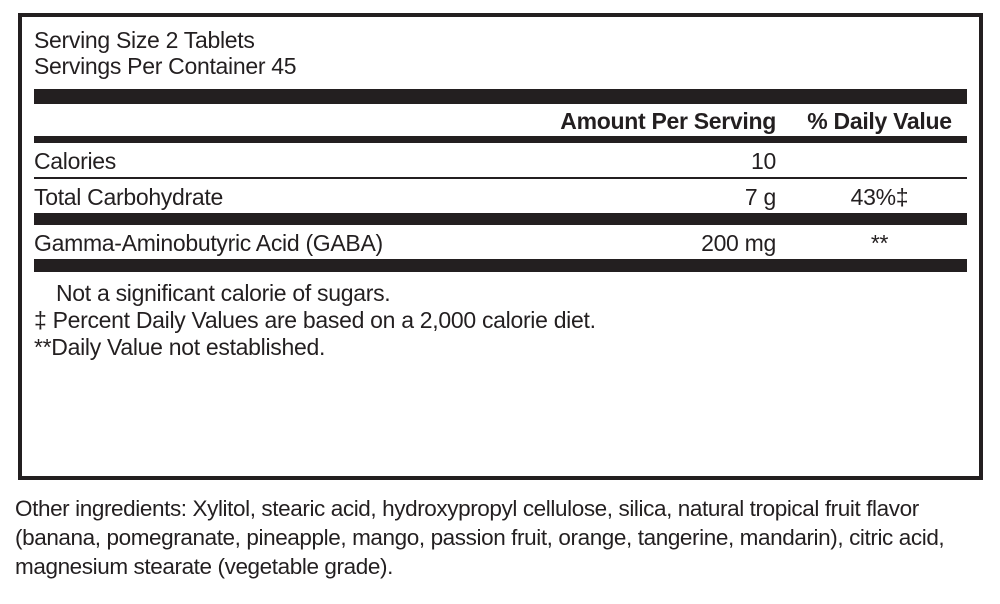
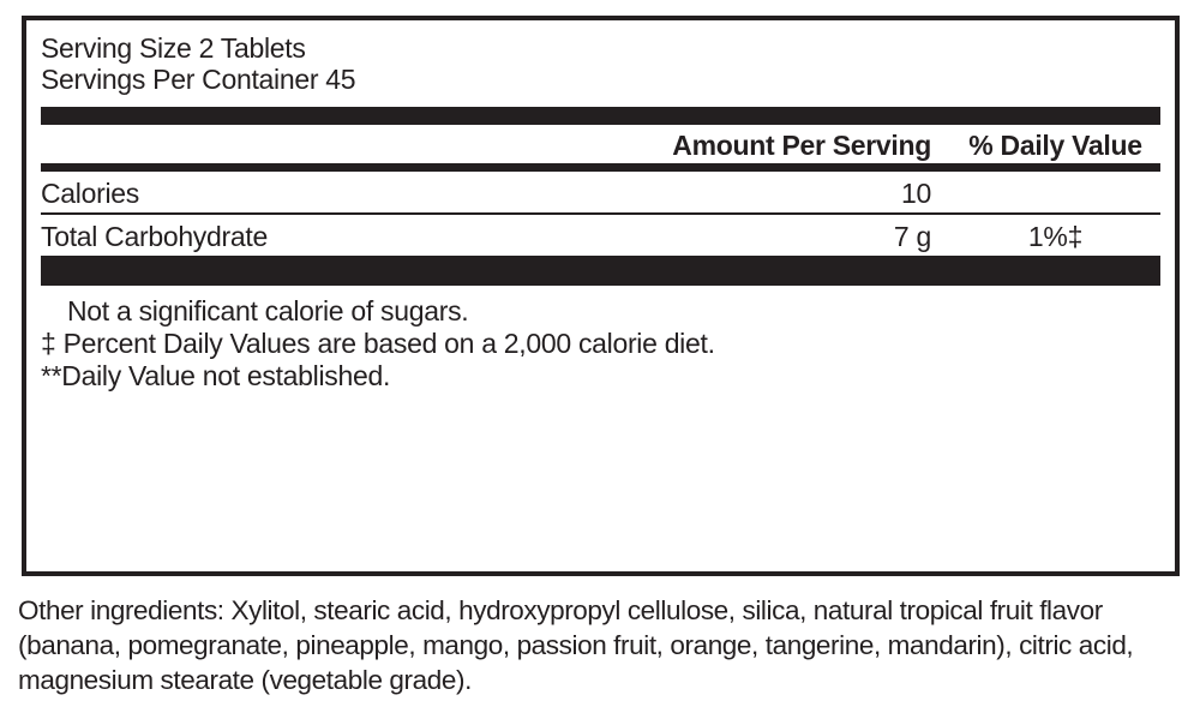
  Serving Size 2 Tablets
  Servings Per Container 45
  Amount Per Serving
  % Daily Value
  Calories
  10
  Total Carbohydrate
  7 g
- 43%‡
+ 1%‡
- Gamma-Aminobutyric Acid (GABA)
- 200 mg
- **
  Not a significant calorie of sugars.
  ‡ Percent Daily Values are based on a 2,000 calorie diet.
  **Daily Value not established.
  Other ingredients: Xylitol, stearic acid, hydroxypropyl cellulose, silica, natural tropical fruit flavor (banana, pomegranate, pineapple, mango, passion fruit, orange, tangerine, mandarin), citric acid, magnesium stearate (vegetable grade).
